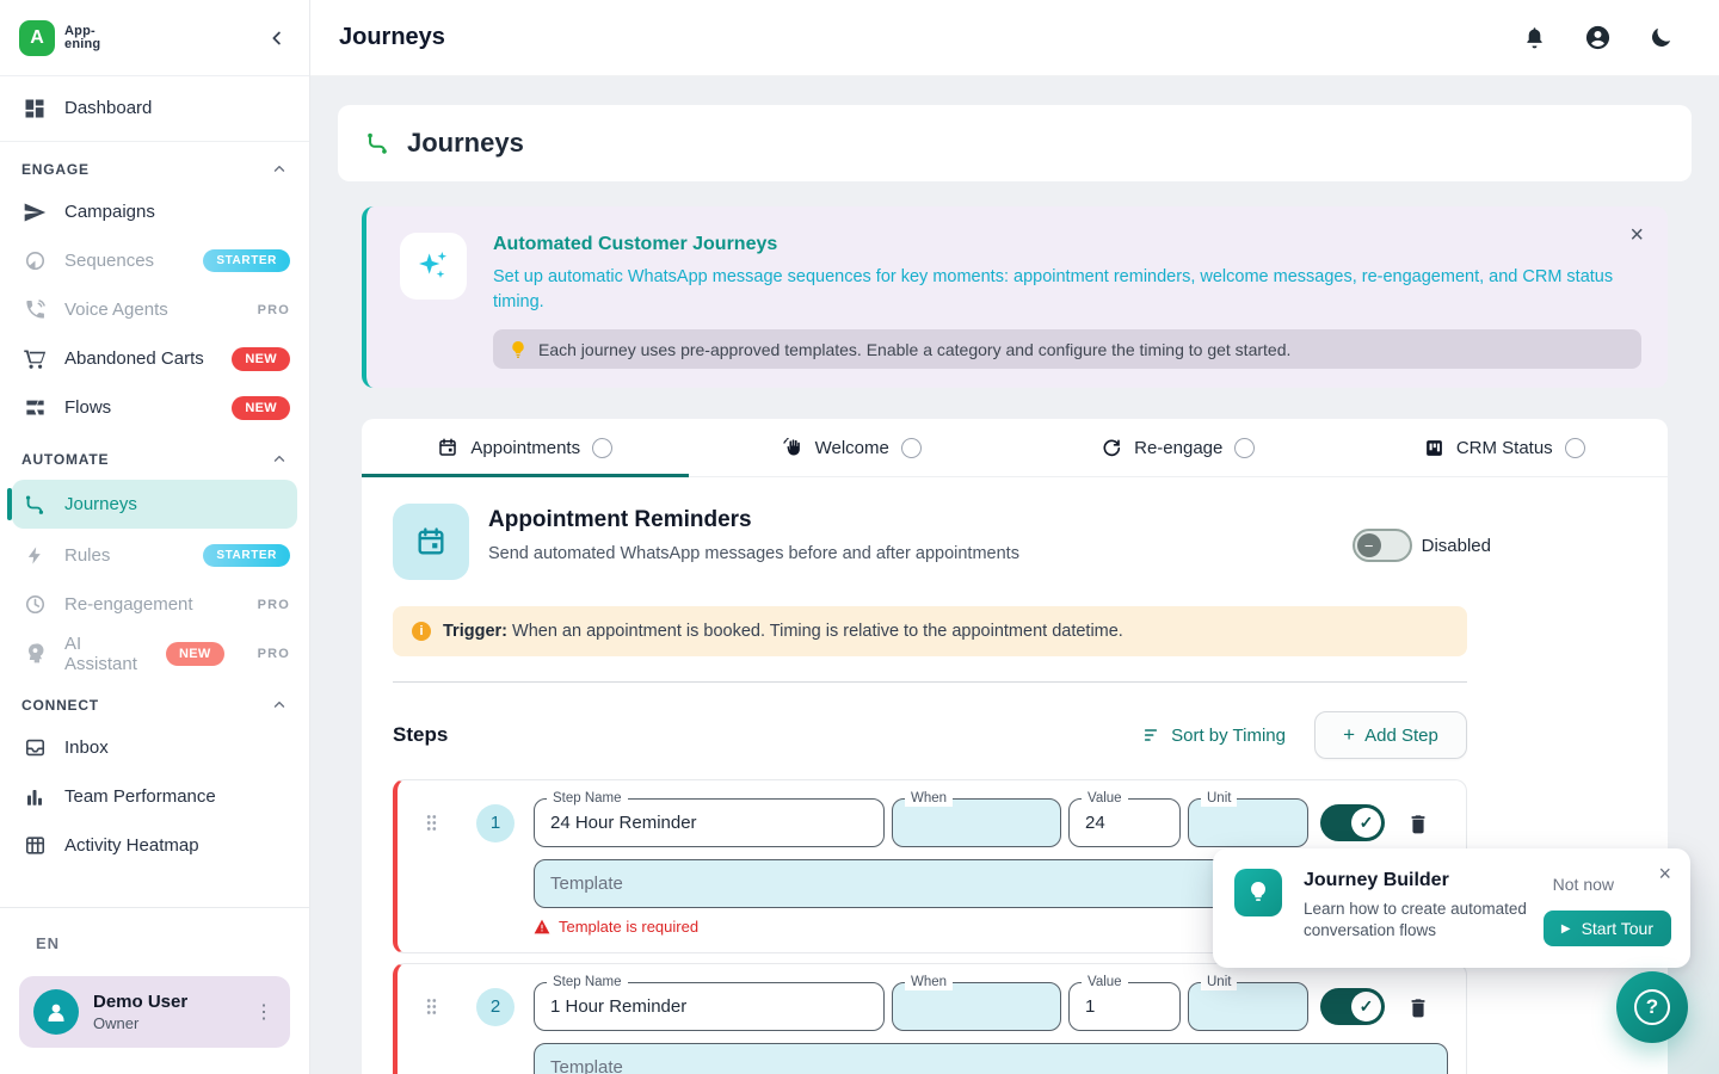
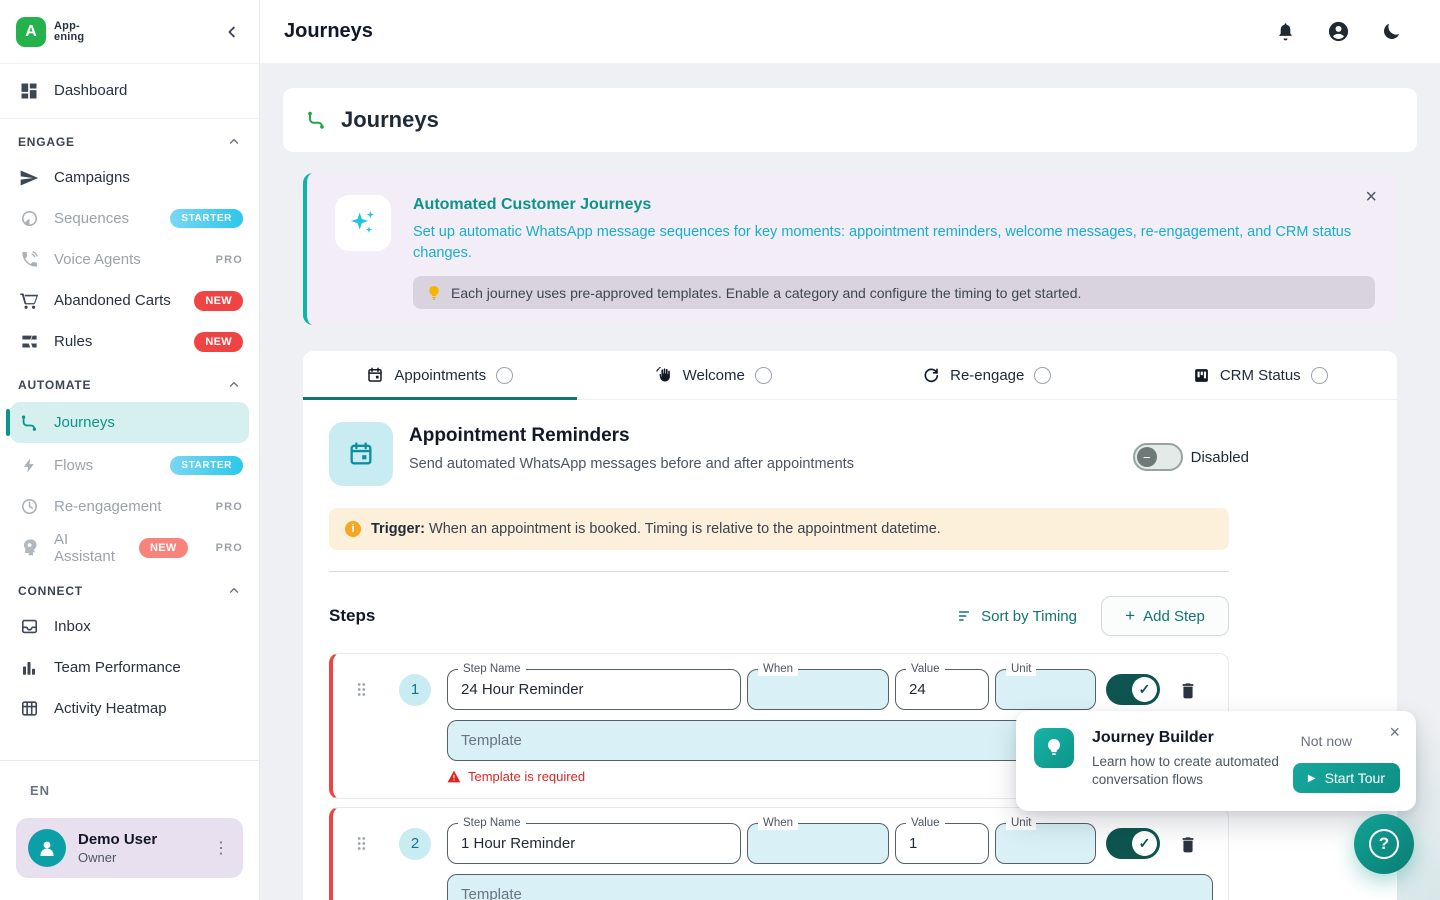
  A
  App-
  ening
  Dashboard
  ENGAGE
  Campaigns
  Sequences
  STARTER
  Voice Agents
  PRO
  Abandoned Carts
  NEW
- Flows
+ Rules
  NEW
  AUTOMATE
  Journeys
- Rules
+ Flows
  STARTER
  Re-engagement
  PRO
  AI Assistant
  NEW
  PRO
  CONNECT
  Inbox
  Team Performance
  Activity Heatmap
  EN
  Demo User
  Owner
  ⋮
  Journeys
  Journeys
  Automated Customer Journeys
- Set up automatic WhatsApp message sequences for key moments: appointment reminders, welcome messages, re-engagement, and CRM status timing.
+ Set up automatic WhatsApp message sequences for key moments: appointment reminders, welcome messages, re-engagement, and CRM status changes.
  Each journey uses pre-approved templates. Enable a category and configure the timing to get started.
  ×
  Appointments
  Welcome
  Re-engage
  CRM Status
  Appointment Reminders
  Send automated WhatsApp messages before and after appointments
  −
  Disabled
  i
  Trigger: When an appointment is booked. Timing is relative to the appointment datetime.
  Steps
  Sort by Timing
  +
  Add Step
  1
  Step Name
  24 Hour Reminder
  When
  Value
  24
  Unit
  ✓
  Template
  Template is required
  2
  Step Name
  1 Hour Reminder
  When
  Value
  1
  Unit
  ✓
  Template
  Journey Builder
  Learn how to create automated conversation flows
  Not now
  ×
  ▶
  Start Tour
  ?
